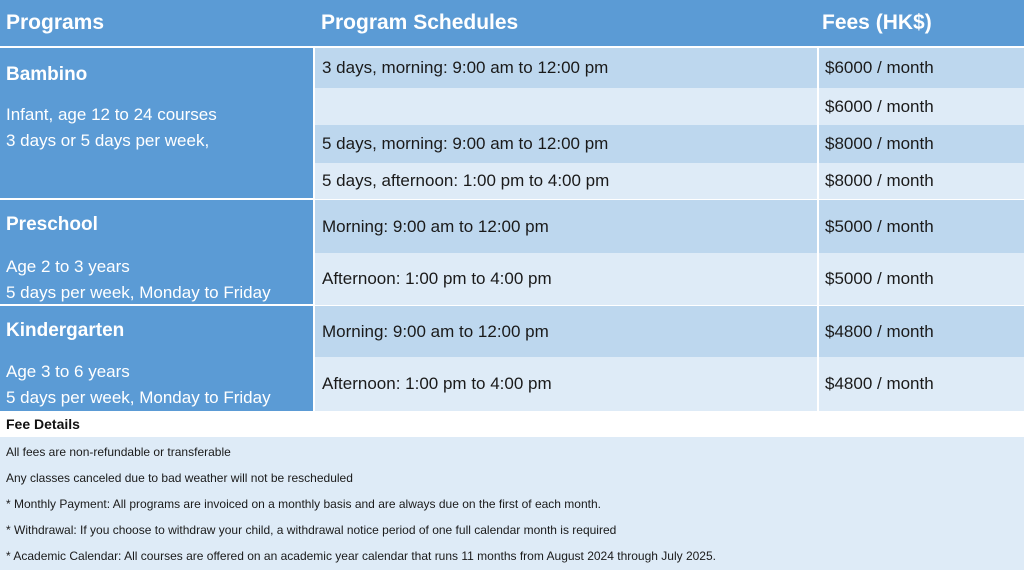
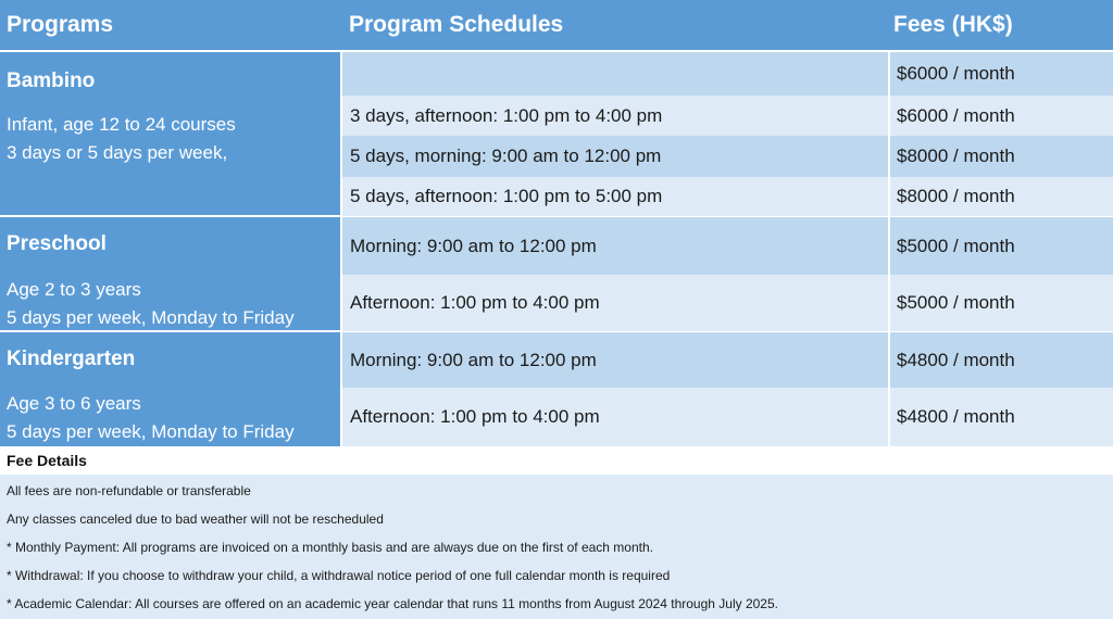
  Programs
  Program Schedules
  Fees (HK$)
  Bambino
  Infant, age 12 to 24 courses
  3 days or 5 days per week,
- 3 days, morning: 9:00 am to 12:00 pm
  $6000 / month
+ 3 days, afternoon: 1:00 pm to 4:00 pm
  $6000 / month
  5 days, morning: 9:00 am to 12:00 pm
  $8000 / month
- 5 days, afternoon: 1:00 pm to 4:00 pm
+ 5 days, afternoon: 1:00 pm to 5:00 pm
  $8000 / month
  Preschool
  Age 2 to 3 years
  5 days per week, Monday to Friday
  Morning: 9:00 am to 12:00 pm
  $5000 / month
  Afternoon: 1:00 pm to 4:00 pm
  $5000 / month
  Kindergarten
  Age 3 to 6 years
  5 days per week, Monday to Friday
  Morning: 9:00 am to 12:00 pm
  $4800 / month
  Afternoon: 1:00 pm to 4:00 pm
  $4800 / month
  Fee Details
  All fees are non-refundable or transferable
  Any classes canceled due to bad weather will not be rescheduled
  * Monthly Payment: All programs are invoiced on a monthly basis and are always due on the first of each month.
  * Withdrawal: If you choose to withdraw your child, a withdrawal notice period of one full calendar month is required
  * Academic Calendar: All courses are offered on an academic year calendar that runs 11 months from August 2024 through July 2025.
